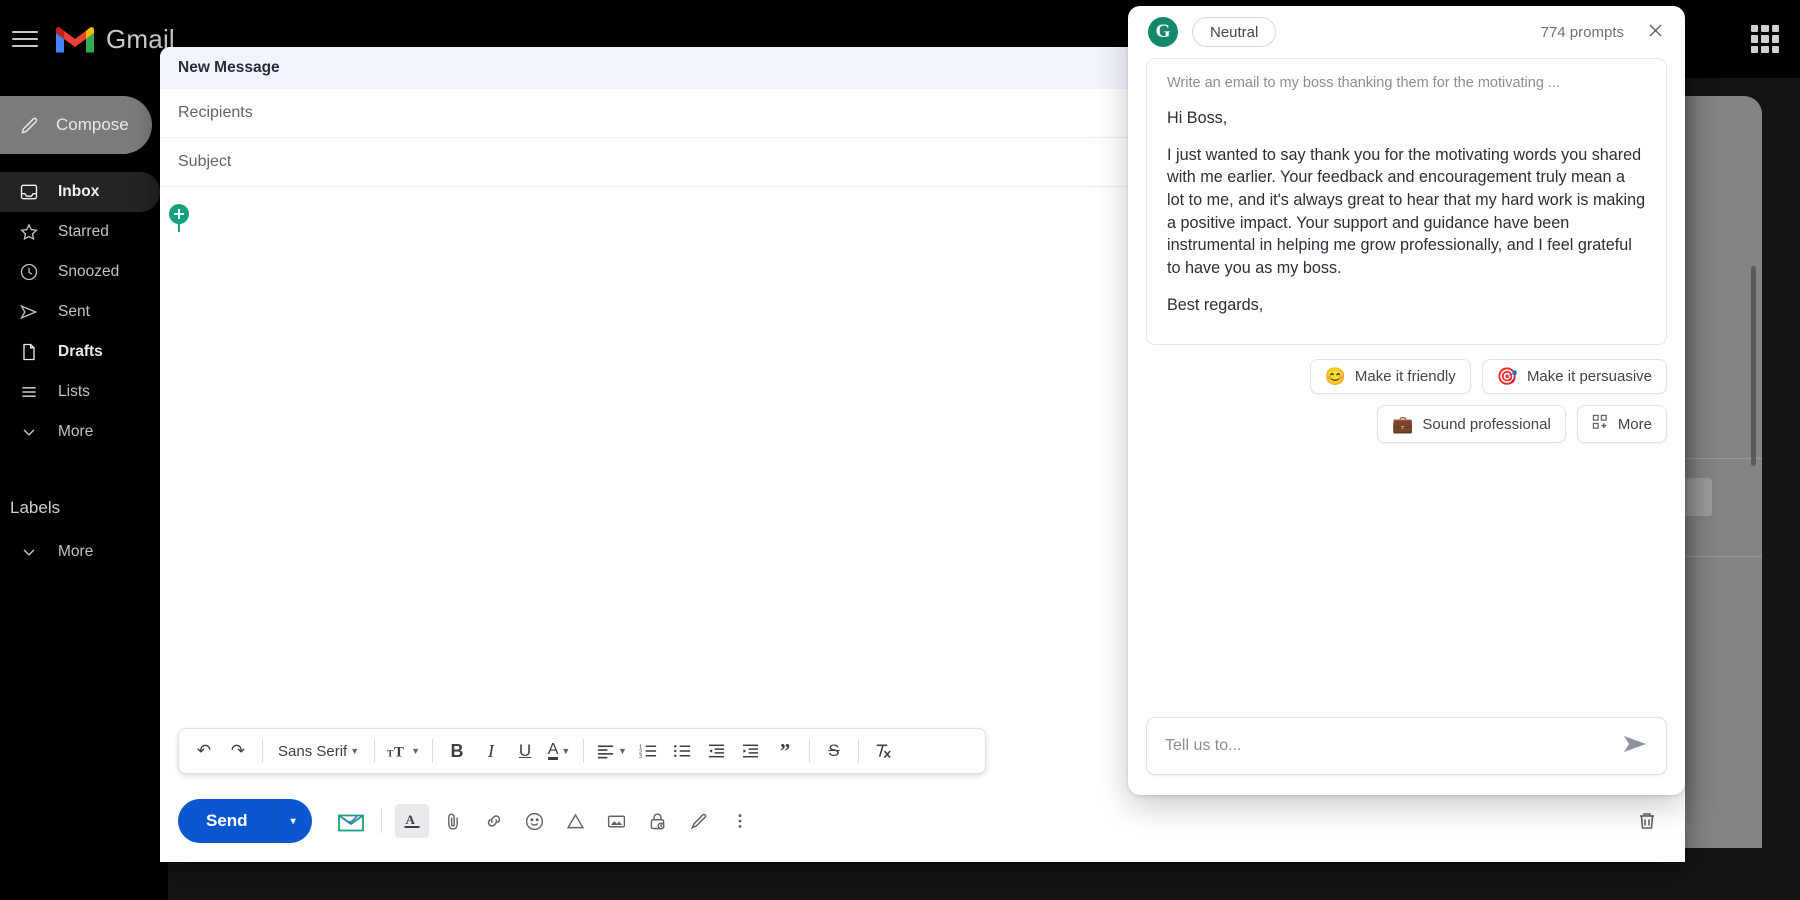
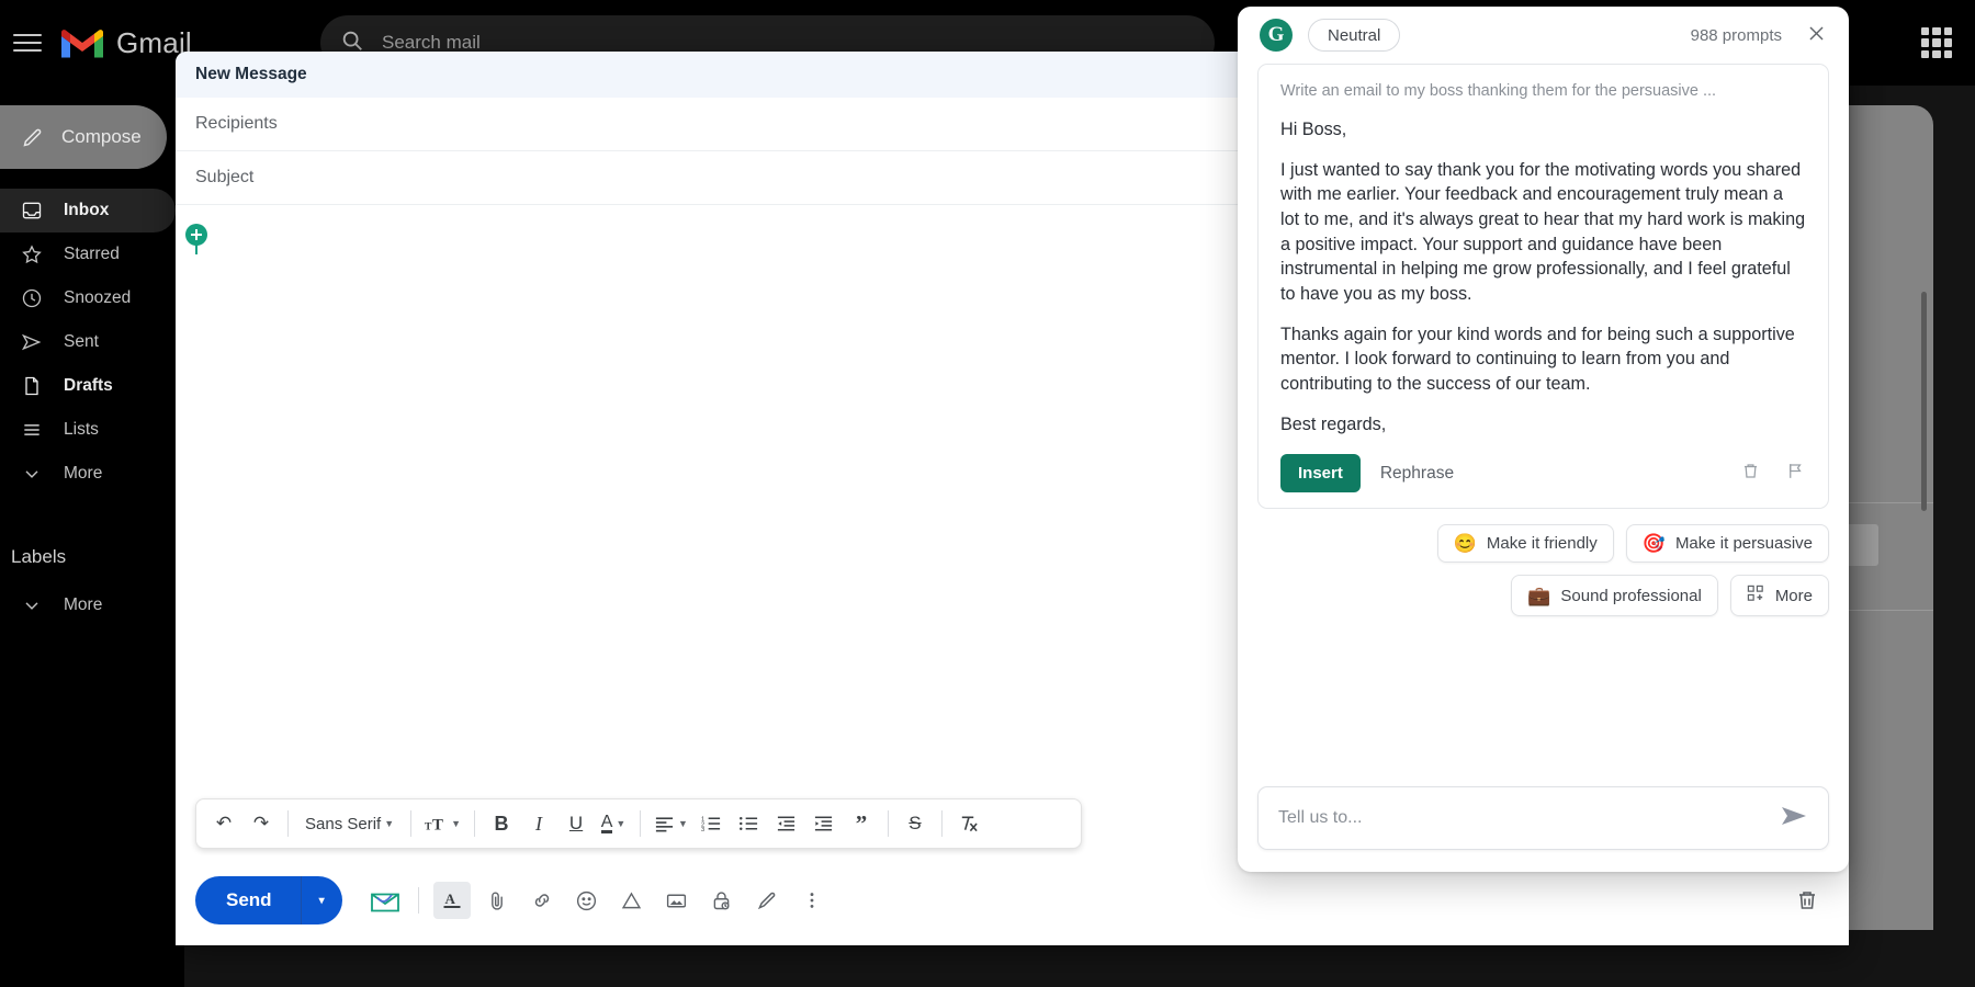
  Gmail
+ Search mail
  Compose
  Inbox
  Starred
  Snoozed
  Sent
  Drafts
  Lists
  More
  Labels
  More
  New Message
  Recipients
  Subject
  ↶
  ↷
  Sans Serif
  ▼
  T
  T
  ▼
  B
  I
  U
  A
  ▼
  ▼
  ”
  S
  Send
  ▾
  A
  G
  Neutral
- 774 prompts
+ 988 prompts
- Write an email to my boss thanking them for the motivating ...
+ Write an email to my boss thanking them for the persuasive ...
  Hi Boss,
  I just wanted to say thank you for the motivating words you shared with me earlier. Your feedback and encouragement truly mean a lot to me, and it's always great to hear that my hard work is making a positive impact. Your support and guidance have been instrumental in helping me grow professionally, and I feel grateful to have you as my boss.
+ Thanks again for your kind words and for being such a supportive mentor. I look forward to continuing to learn from you and contributing to the success of our team.
  Best regards,
+ Insert
+ Rephrase
  😊
  Make it friendly
  🎯
  Make it persuasive
  💼
  Sound professional
  More
  Tell us to...
